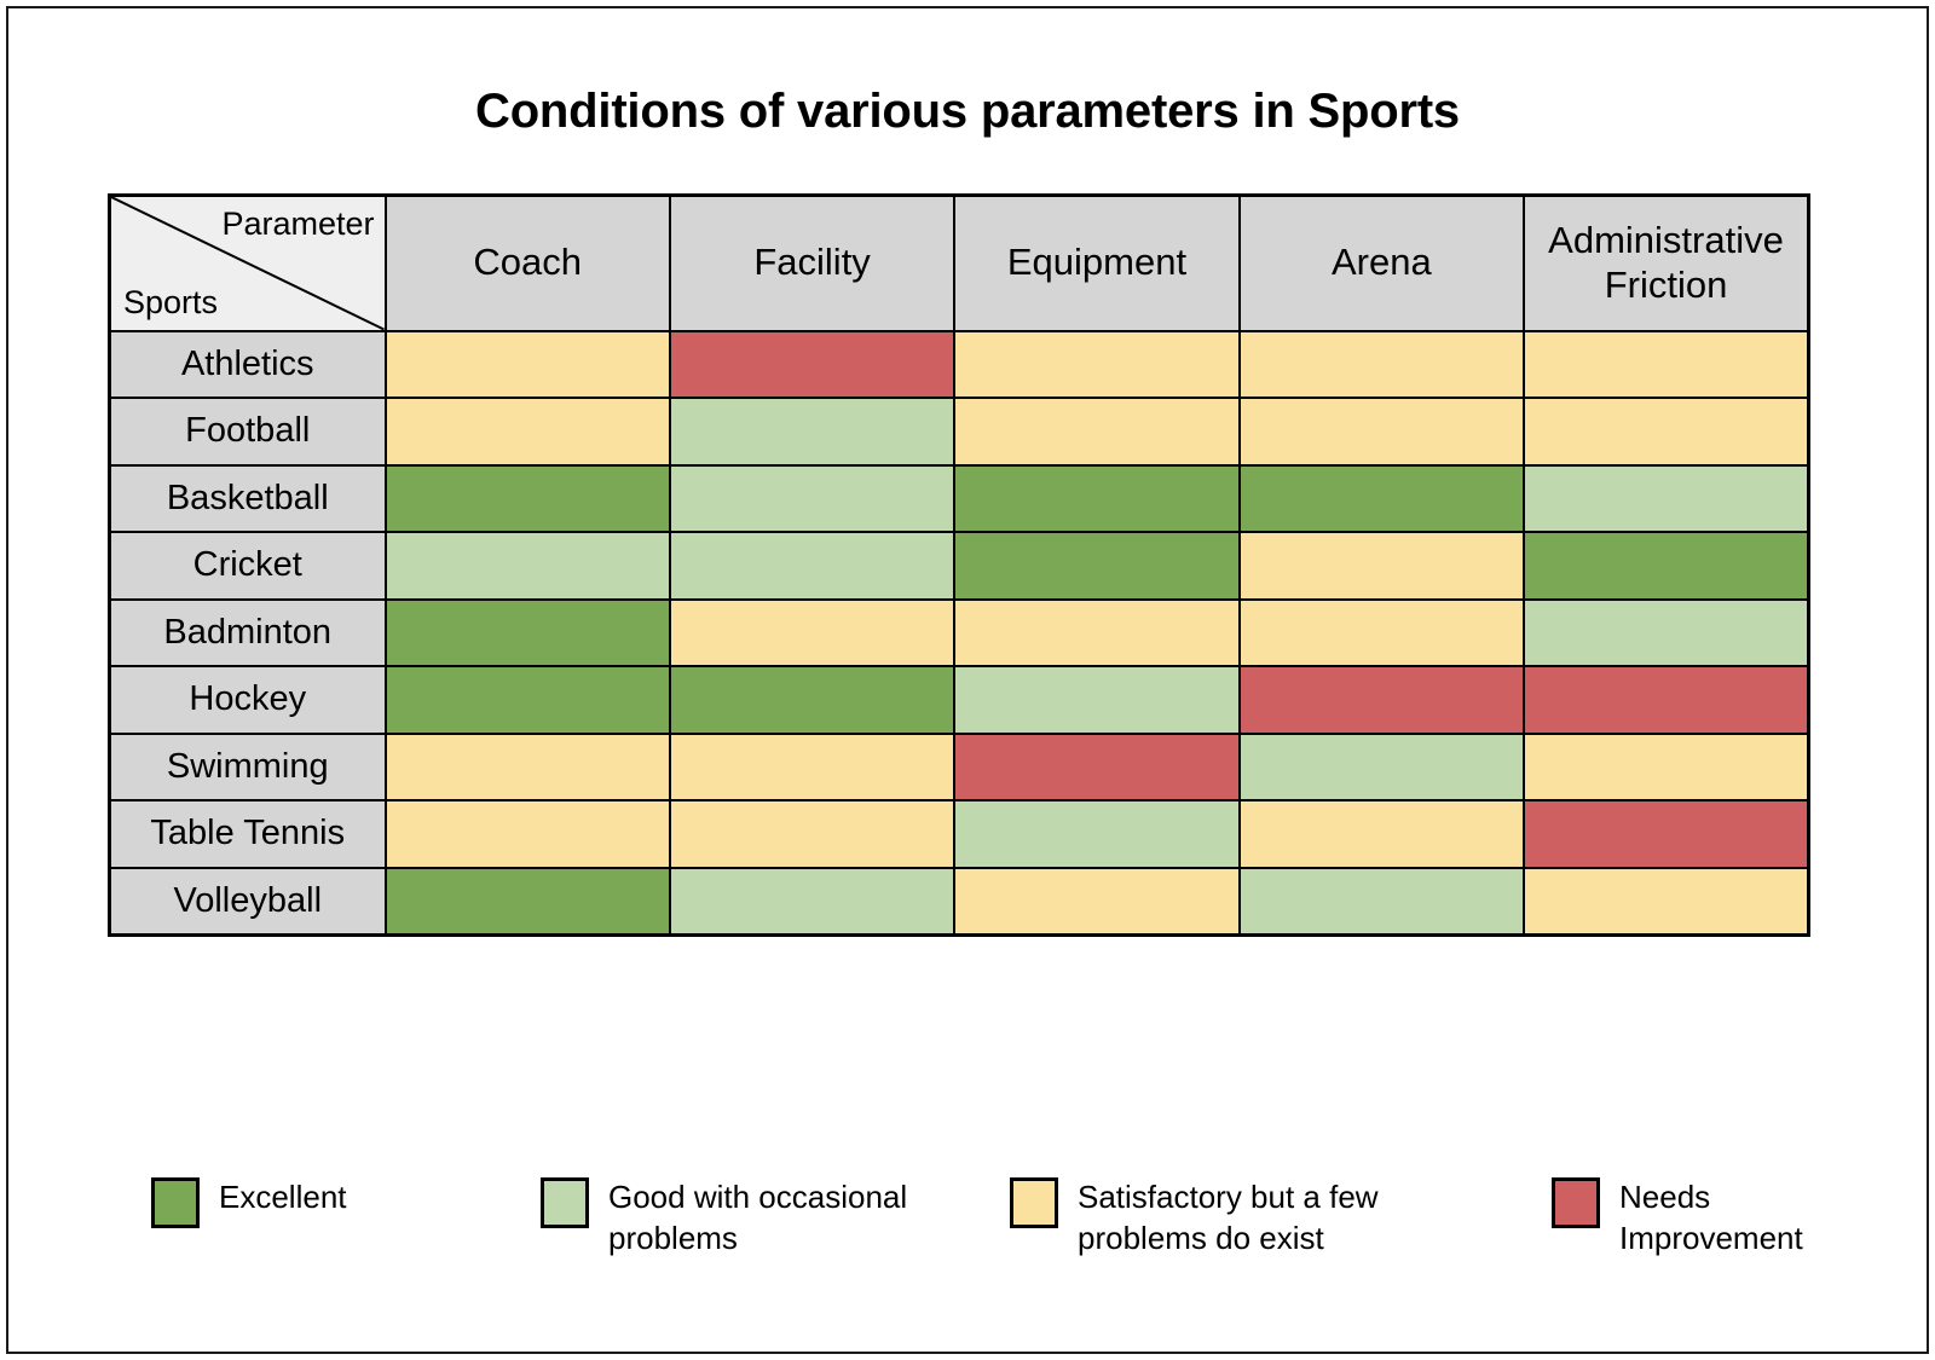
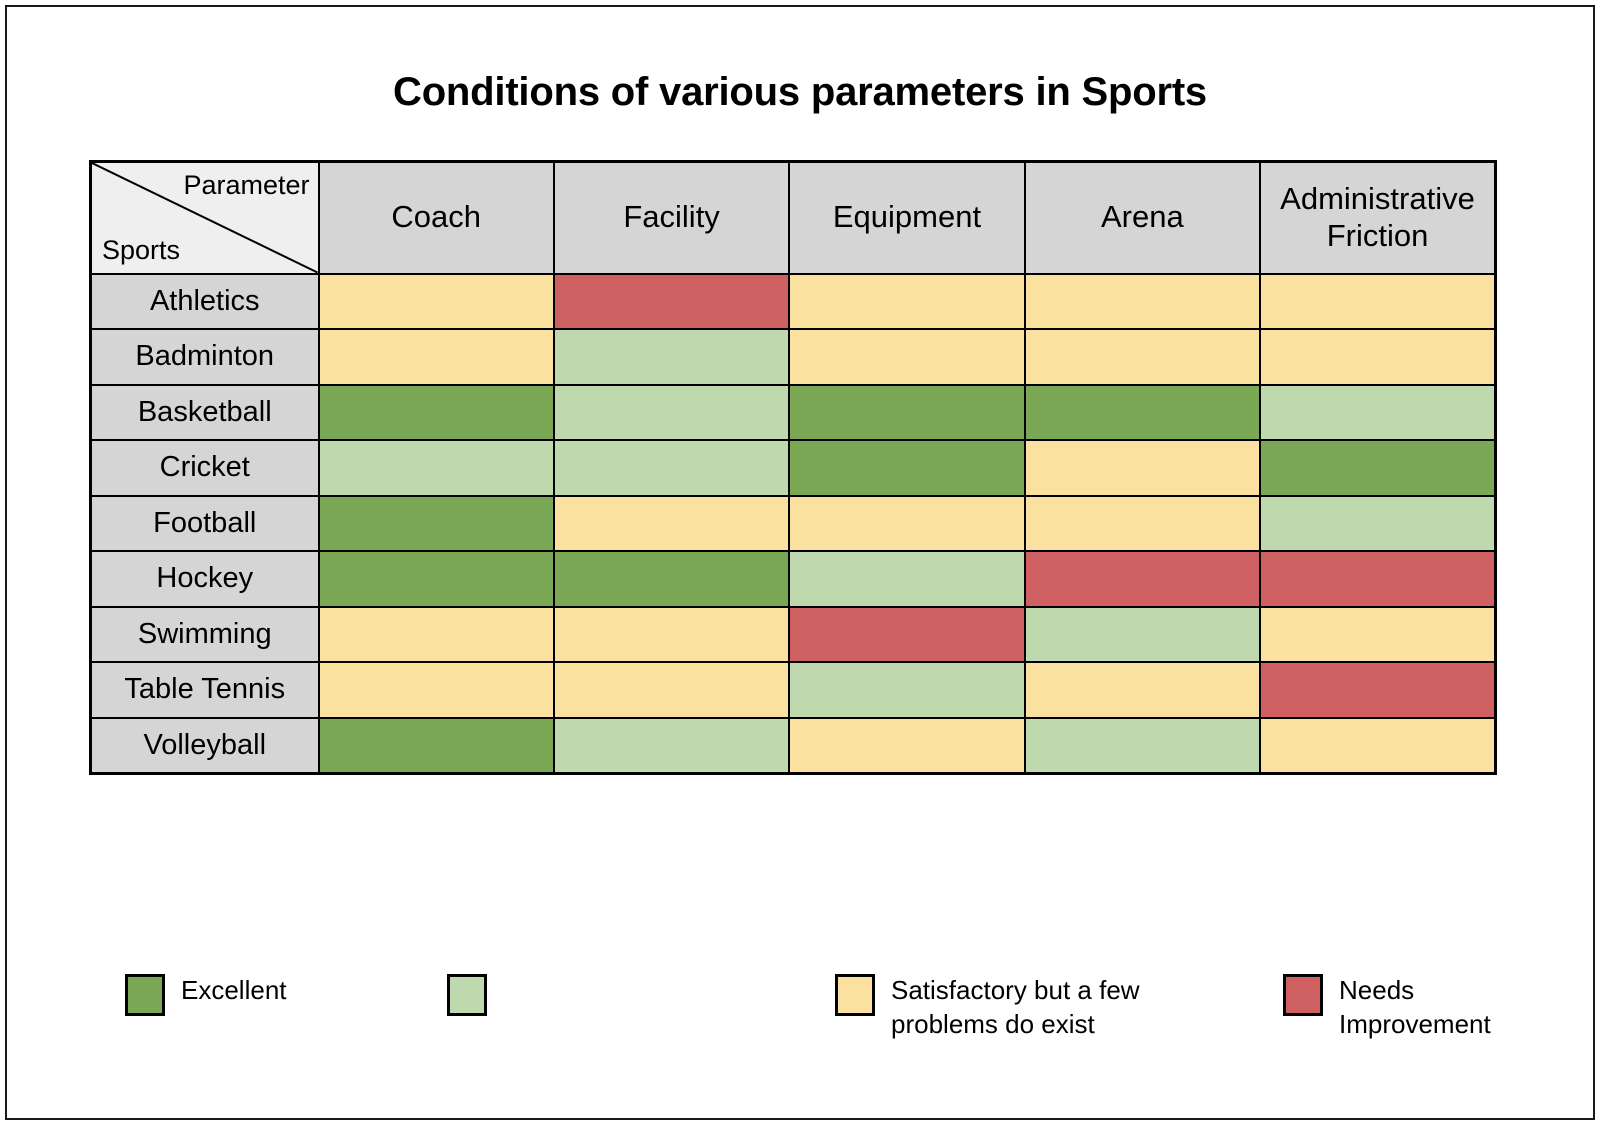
  Conditions of various parameters in Sports
  Parameter Sports	Coach	Facility	Equipment	Arena	Administrative Friction
  Athletics
- Football
+ Badminton
  Basketball
  Cricket
- Badminton
+ Football
  Hockey
  Swimming
  Table Tennis
  Volleyball
  Excellent
- Good with occasional problems
  Satisfactory but a few problems do exist
  Needs Improvement
